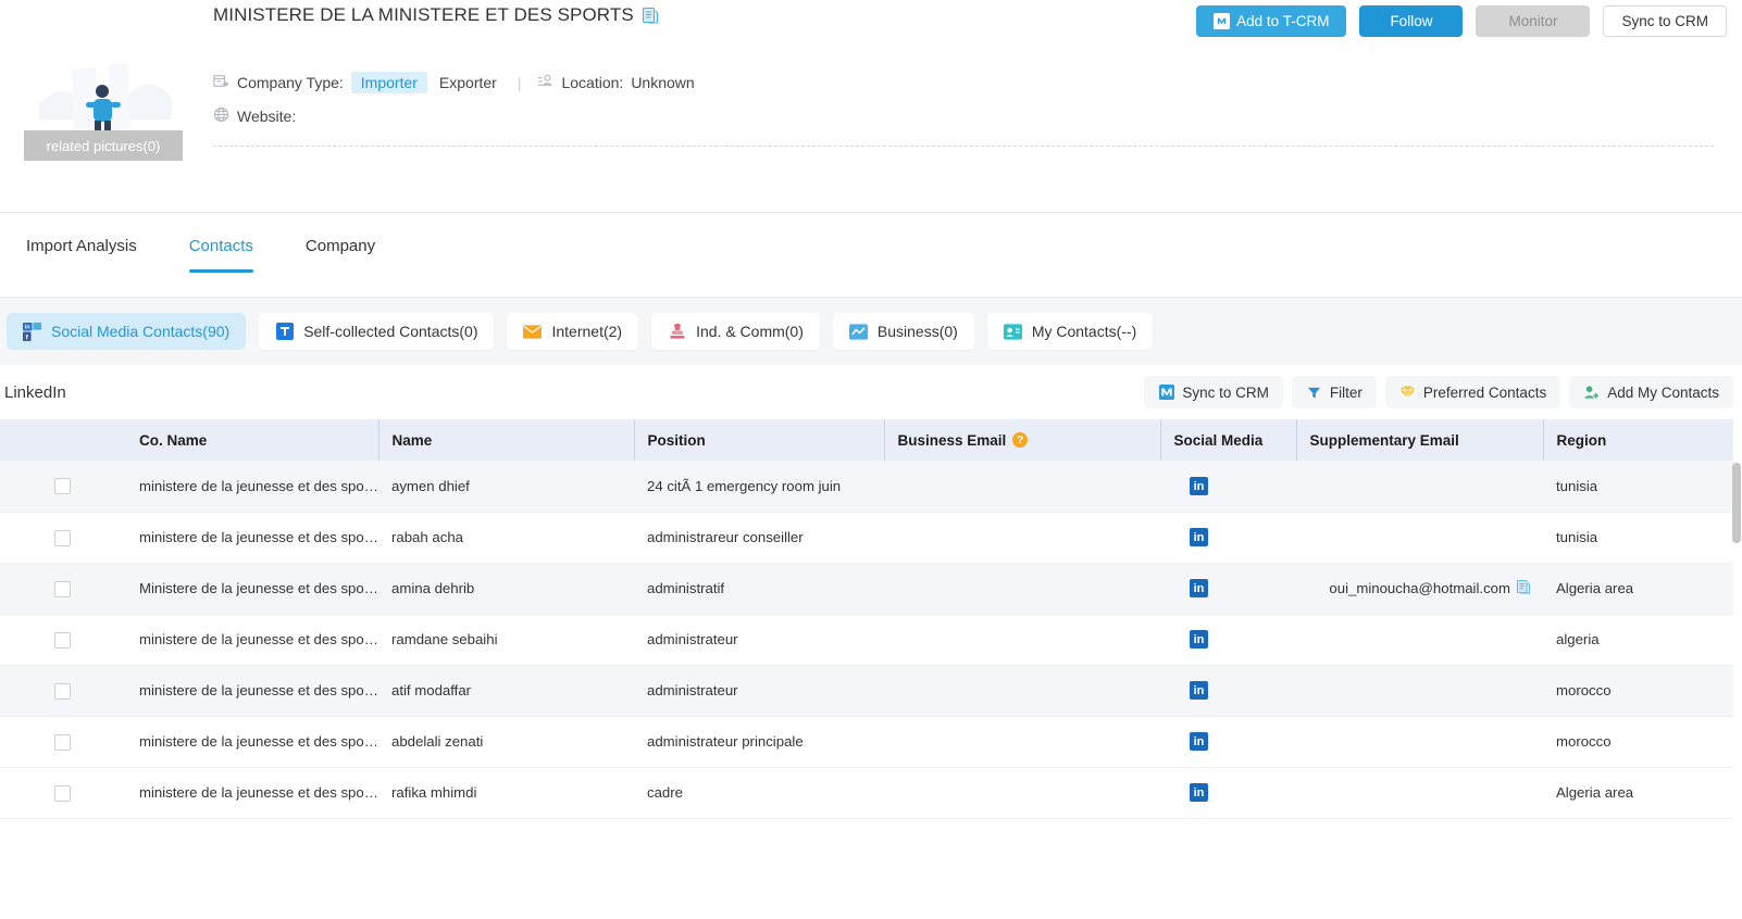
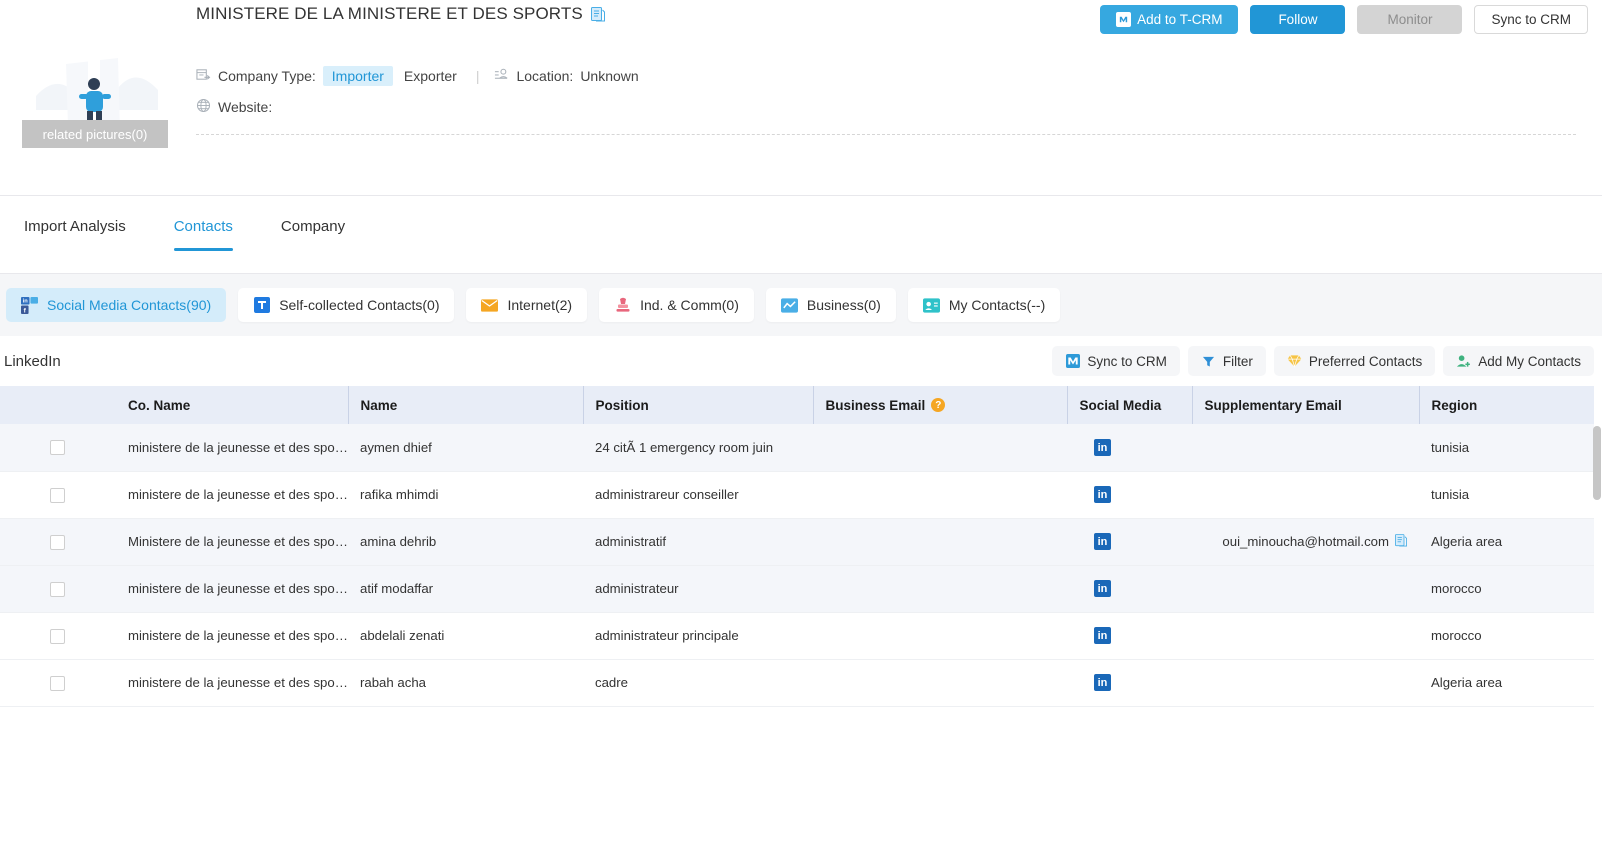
  related pictures(0)
  MINISTERE DE LA MINISTERE ET DES SPORTS
  Company Type:
  Importer
  Exporter
  |
  Location:
  Unknown
  Website:
  Add to T-CRM
  Follow
  Monitor
  Sync to CRM
  Import Analysis
  Contacts
  Company
  Social Media Contacts(90)
  Self-collected Contacts(0)
  Internet(2)
  Ind. & Comm(0)
  Business(0)
  My Contacts(--)
  LinkedIn
  Sync to CRM
  Filter
  Preferred Contacts
  Add My Contacts
  	Co. Name	Name	Position	Business Email ?	Social Media	Supplementary Email	Region
  	ministere de la jeunesse et des sports	aymen dhief	24 citÃ 1 emergency room juin		in		tunisia
- 	ministere de la jeunesse et des sports	rabah acha	administrareur conseiller		in		tunisia
+ 	ministere de la jeunesse et des sports	rafika mhimdi	administrareur conseiller		in		tunisia
  	Ministere de la jeunesse et des sports	amina dehrib	administratif		in	oui_minoucha@hotmail.com	Algeria area
- 	ministere de la jeunesse et des sports	ramdane sebaihi	administrateur		in		algeria
  	ministere de la jeunesse et des sports	atif modaffar	administrateur		in		morocco
  	ministere de la jeunesse et des sports	abdelali zenati	administrateur principale		in		morocco
- 	ministere de la jeunesse et des sports	rafika mhimdi	cadre		in		Algeria area
+ 	ministere de la jeunesse et des sports	rabah acha	cadre		in		Algeria area
